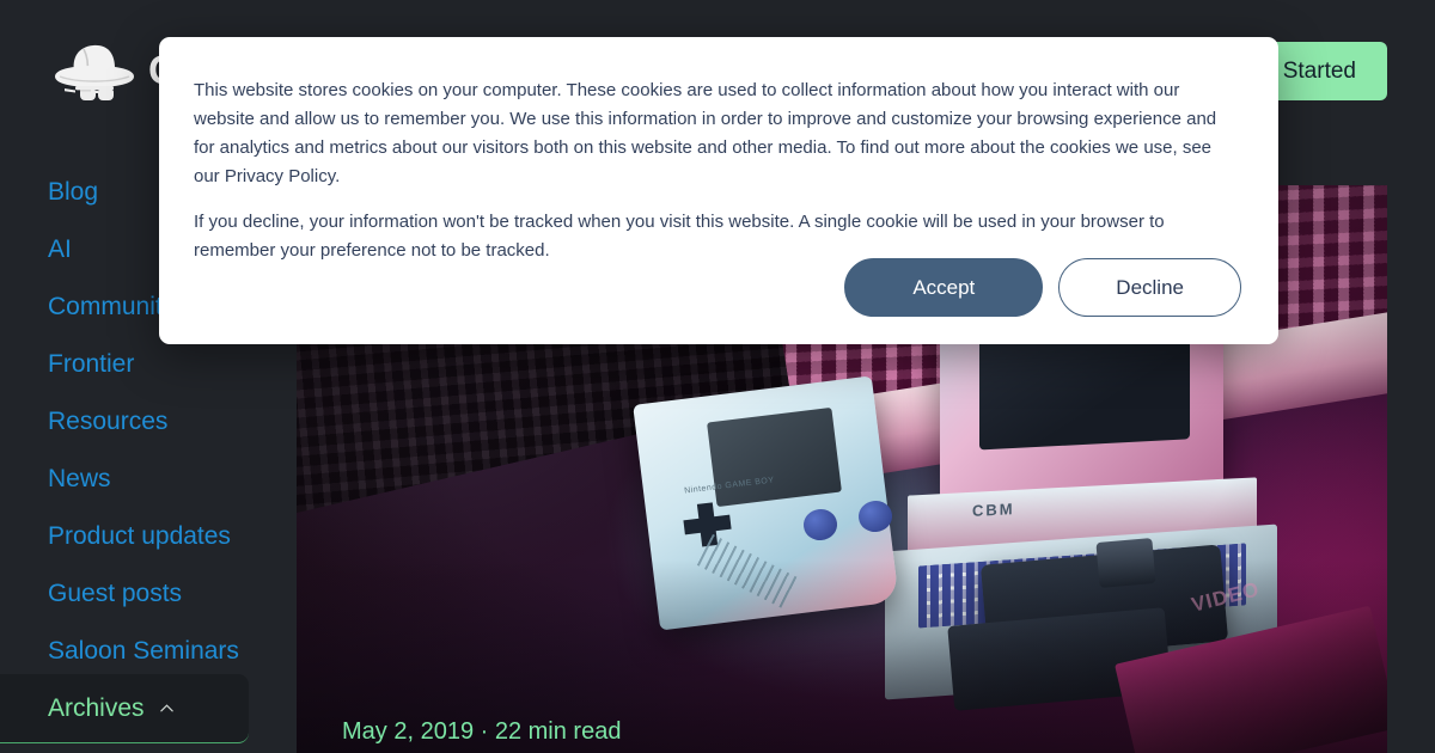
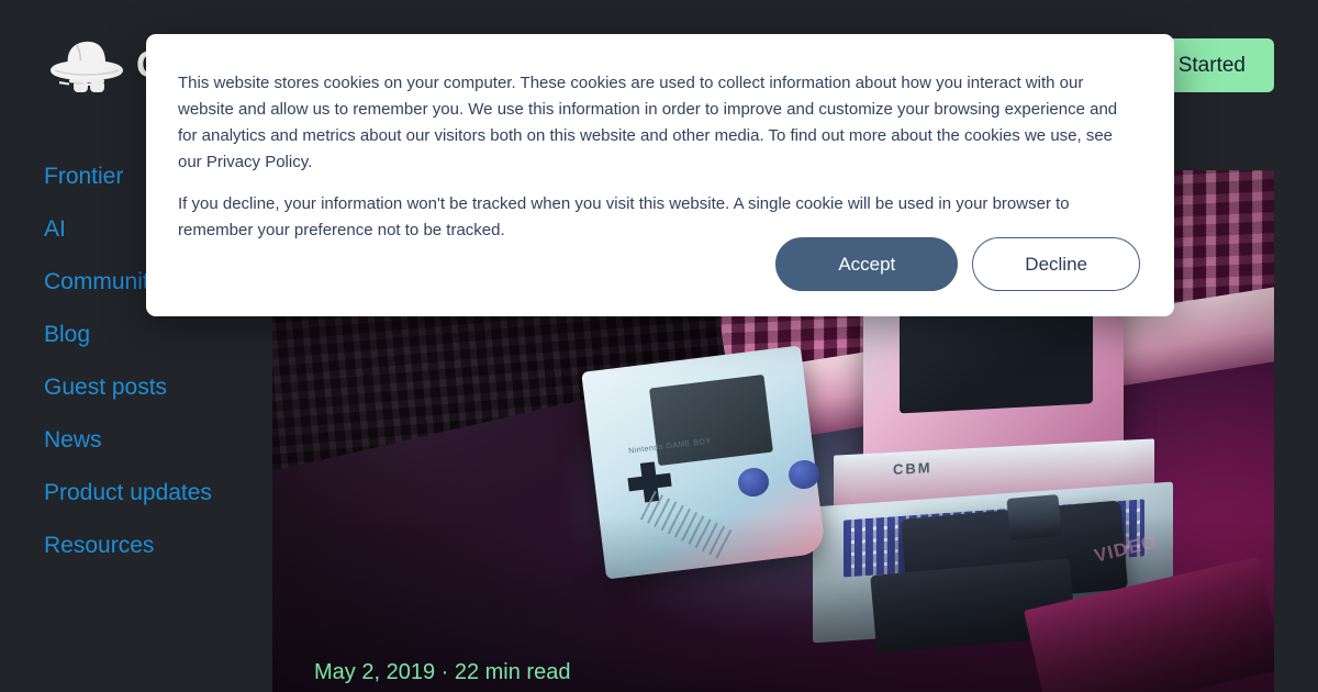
  Started
- Blog
+ Frontier
  AI
  Communi
- Frontier
+ Blog
- Resources
+ Guest posts
  News
  Product updates
- Guest posts
+ Resources
- Saloon Seminars
- Archives
  May 2, 2019 · 22 min read
  This website stores cookies on your computer. These cookies are used to collect information about how you interact with our website and allow us to remember you. We use this information in order to improve and customize your browsing experience and for analytics and metrics about our visitors both on this website and other media. To find out more about the cookies we use, see our Privacy Policy.
  If you decline, your information won't be tracked when you visit this website. A single cookie will be used in your browser to remember your preference not to be tracked.
  Accept
  Decline
